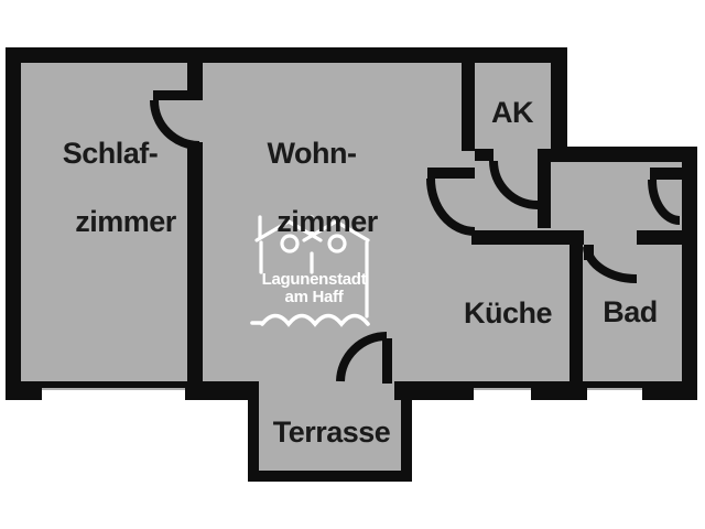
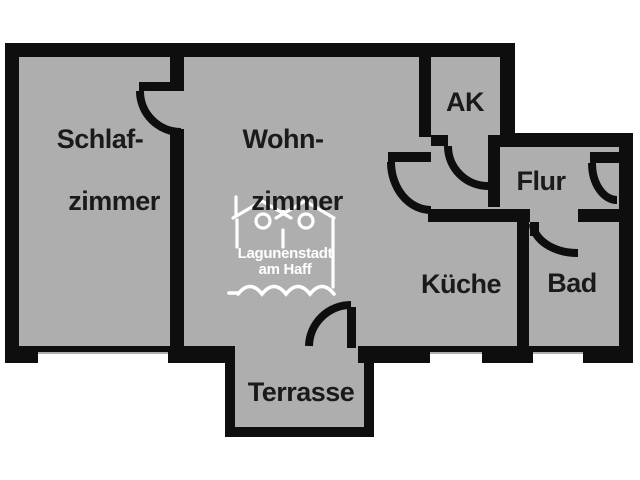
  Schlaf-
  zimmer
  Wohn-
  zimmer
  AK
+ Flur
  Küche
  Bad
  Terrasse
  Lagunenstadt
  am Haff
